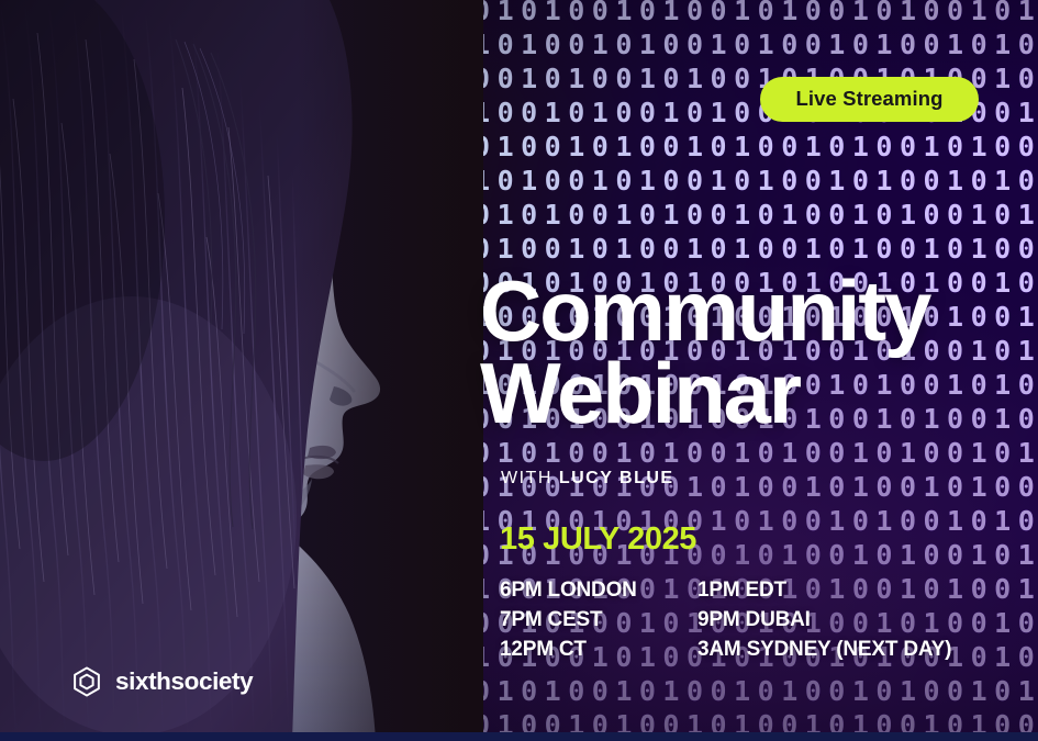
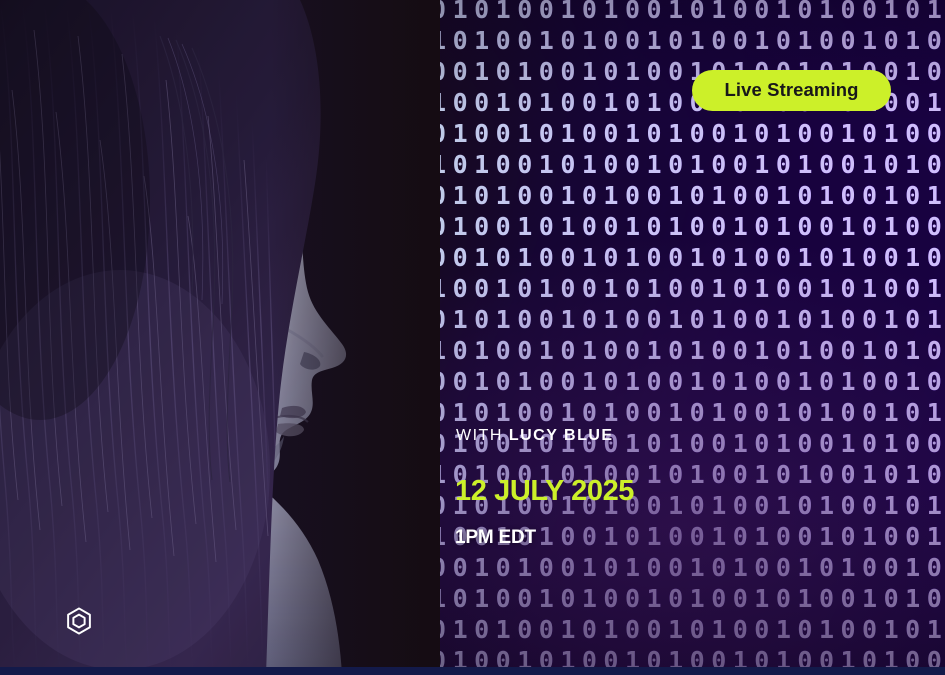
  Live Streaming
- Community
- Webinar
  WITH LUCY BLUE
- 15 JULY 2025
+ 12 JULY 2025
- 6PM LONDON
  1PM EDT
- 7PM CEST
- 9PM DUBAI
- 12PM CT
- 3AM SYDNEY (NEXT DAY)
- sixthsociety
